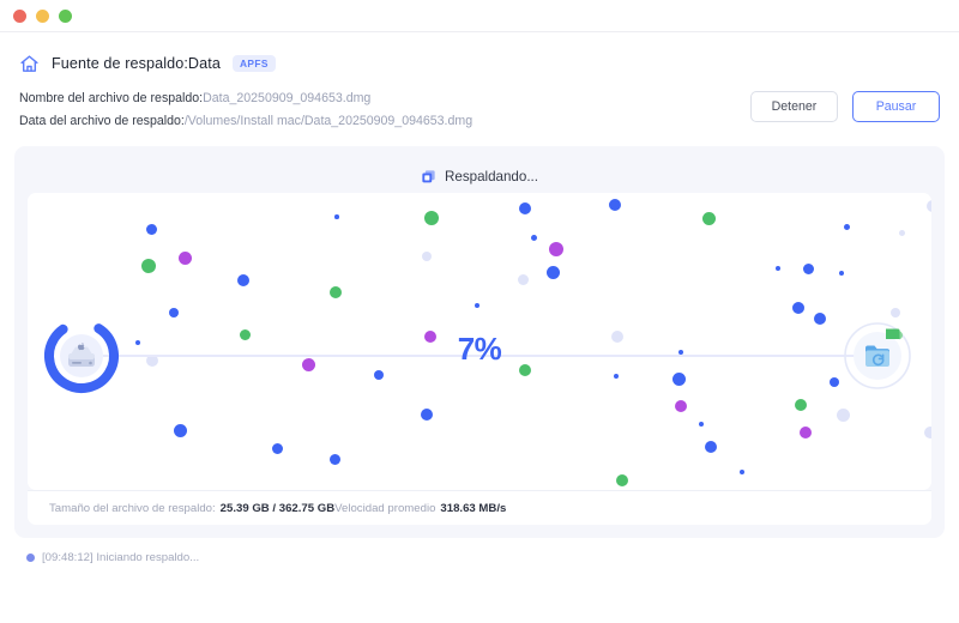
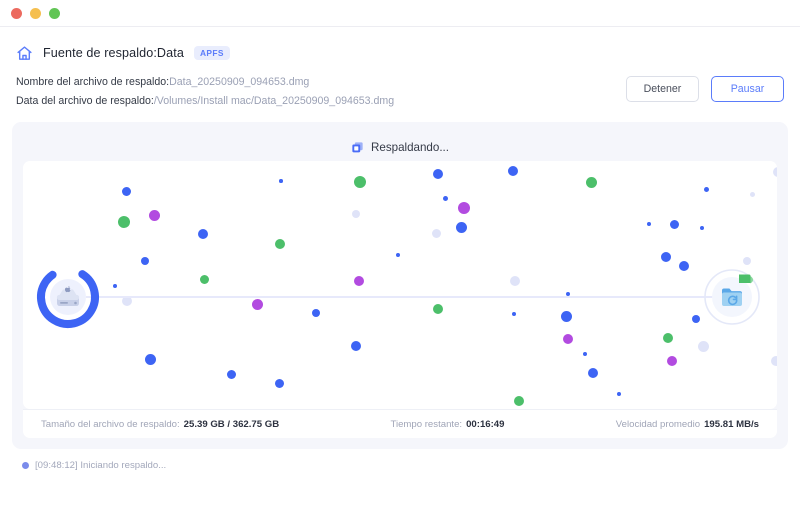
  Fuente de respaldo:Data
  APFS
  Nombre del archivo de respaldo:Data_20250909_094653.dmg
  Data del archivo de respaldo:/Volumes/Install mac/Data_20250909_094653.dmg
  Detener
  Pausar
  Respaldando...
- 7%
  Tamaño del archivo de respaldo:
  25.39 GB / 362.75 GB
+ Tiempo restante:
+ 00:16:49
  Velocidad promedio
- 318.63 MB/s
+ 195.81 MB/s
  [09:48:12] Iniciando respaldo...
